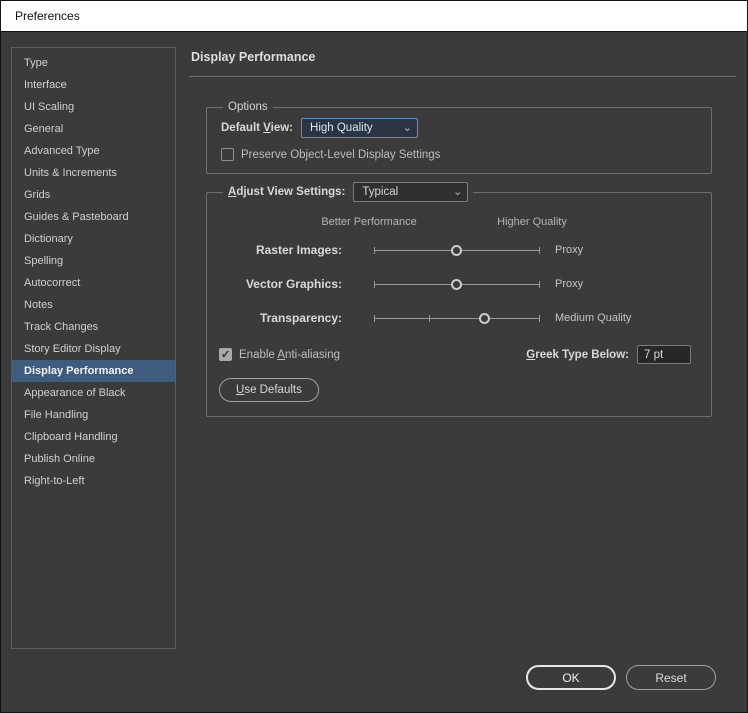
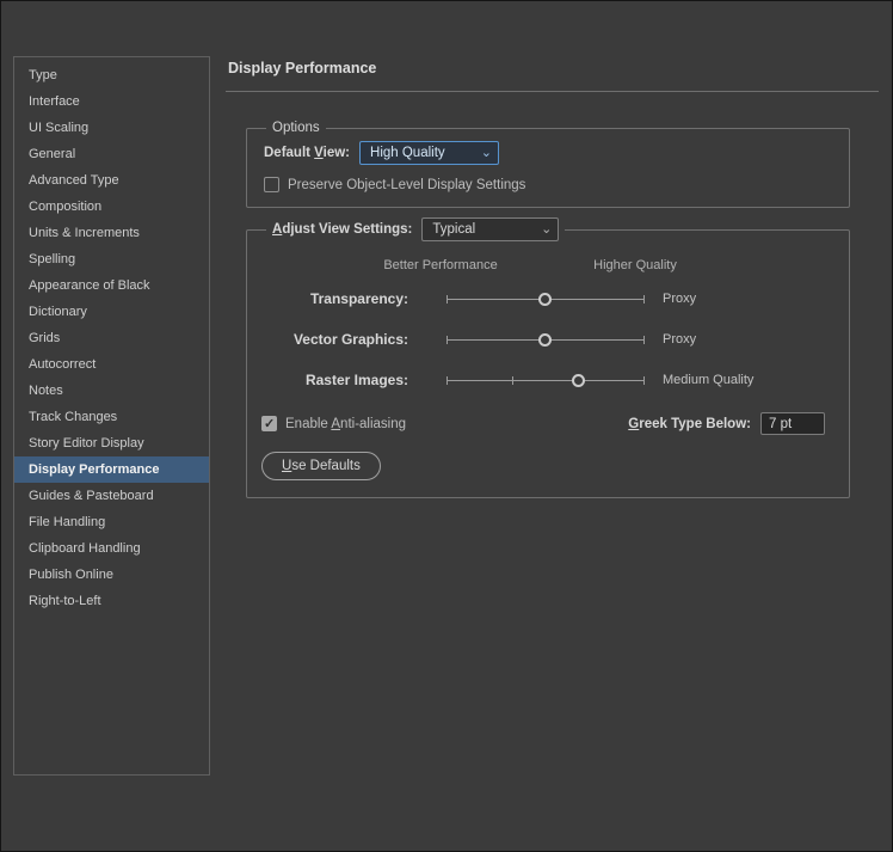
- Preferences
  Type
  Interface
  UI Scaling
  General
  Advanced Type
+ Composition
  Units & Increments
- Grids
+ Spelling
- Guides & Pasteboard
+ Appearance of Black
  Dictionary
- Spelling
+ Grids
  Autocorrect
  Notes
  Track Changes
  Story Editor Display
  Display Performance
- Appearance of Black
+ Guides & Pasteboard
  File Handling
  Clipboard Handling
  Publish Online
  Right-to-Left
  Display Performance
  Options
  Default View:
  High Quality
  ⌄
  Preserve Object-Level Display Settings
  Adjust View Settings:
  Typical
  ⌄
  Better Performance
  Higher Quality
- Raster Images:
+ Transparency:
  Proxy
  Vector Graphics:
  Proxy
- Transparency:
+ Raster Images:
  Medium Quality
  Enable Anti-aliasing
  Greek Type Below:
  7 pt
  Use Defaults
- OK
- Reset
